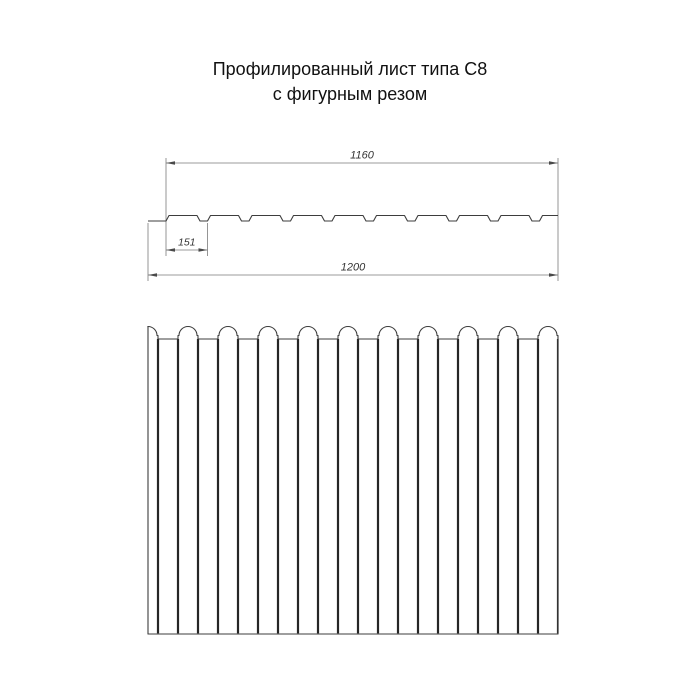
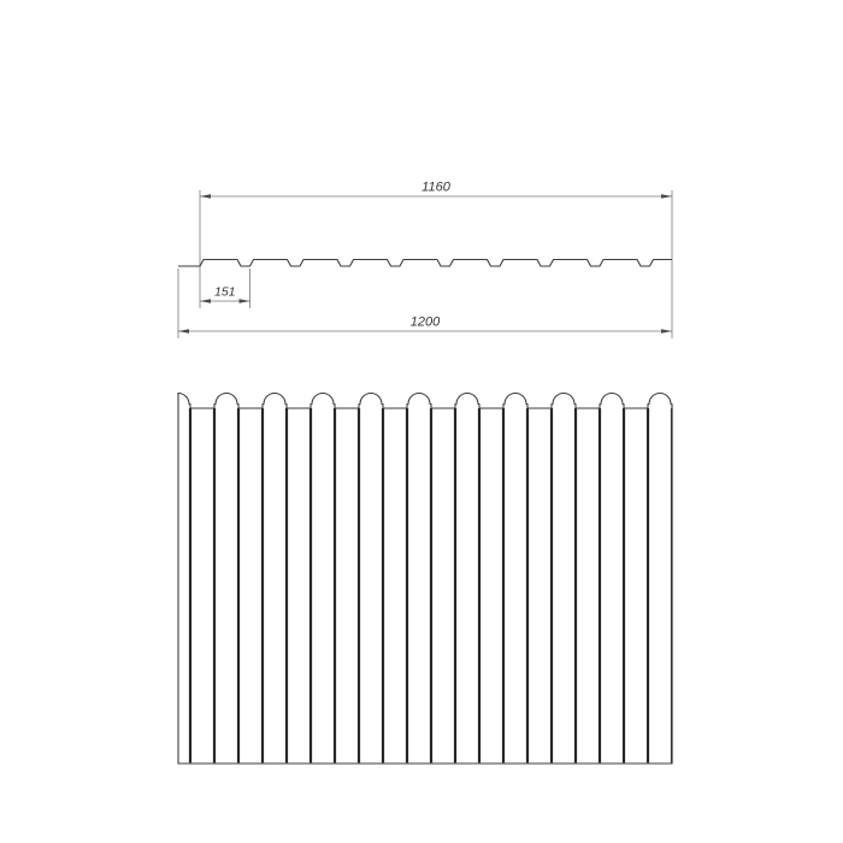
- Профилированный лист типа С8
- с фигурным резом
  1160
  151
  1200
